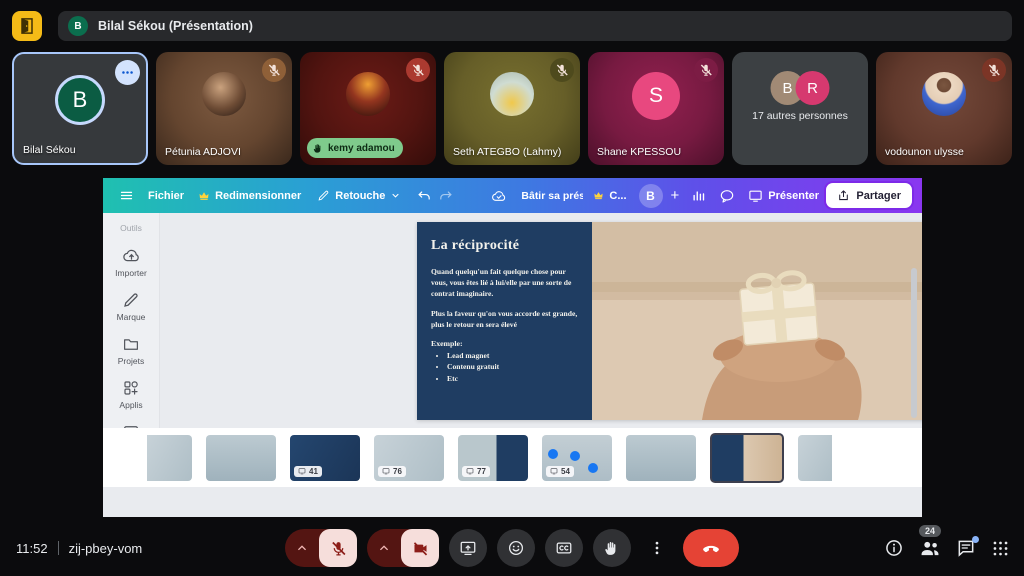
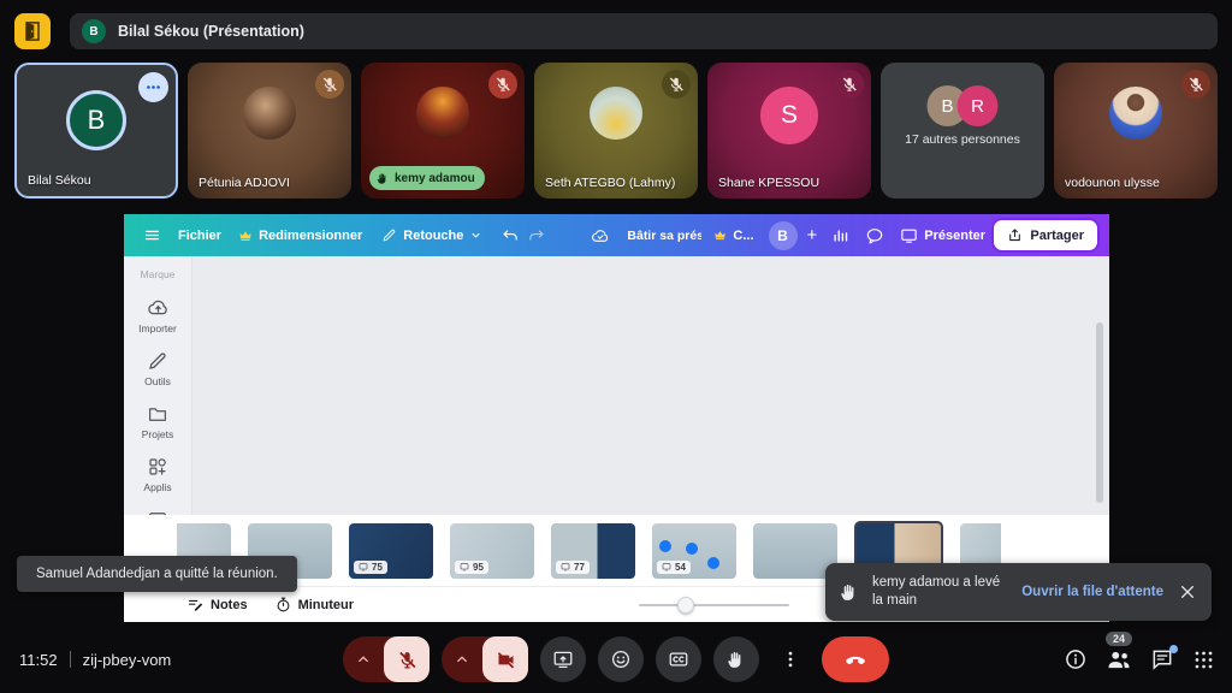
  B
  Bilal Sékou (Présentation)
  B
  Bilal Sékou
  Pétunia ADJOVI
  kemy adamou
  Seth ATEGBO (Lahmy)
  S
  Shane KPESSOU
  B
  R
  17 autres personnes
  vodounon ulysse
  Fichier
  Redimensionner
  Retouche
  C...
  B
  +
  Présenter
  Partager
- Outils
+ Marque
  Importer
- Marque
+ Outils
  Projets
  Applis
- La réciprocité
- Quand quelqu'un fait quelque chose pour vous, vous êtes lié à lui/elle par une sorte de contrat imaginaire.
- Plus la faveur qu'on vous accorde est grande, plus le retour en sera élevé
- Exemple:
- Lead magnet
- Contenu gratuit
- Etc
- 41
+ 75
- 76
+ 95
  77
  54
+ Notes
+ Minuteur
+ Samuel Adandedjan a quitté la réunion.
+ kemy adamou a levé la main
+ Ouvrir la file d'attente
  11:52
  zij-pbey-vom
  24
